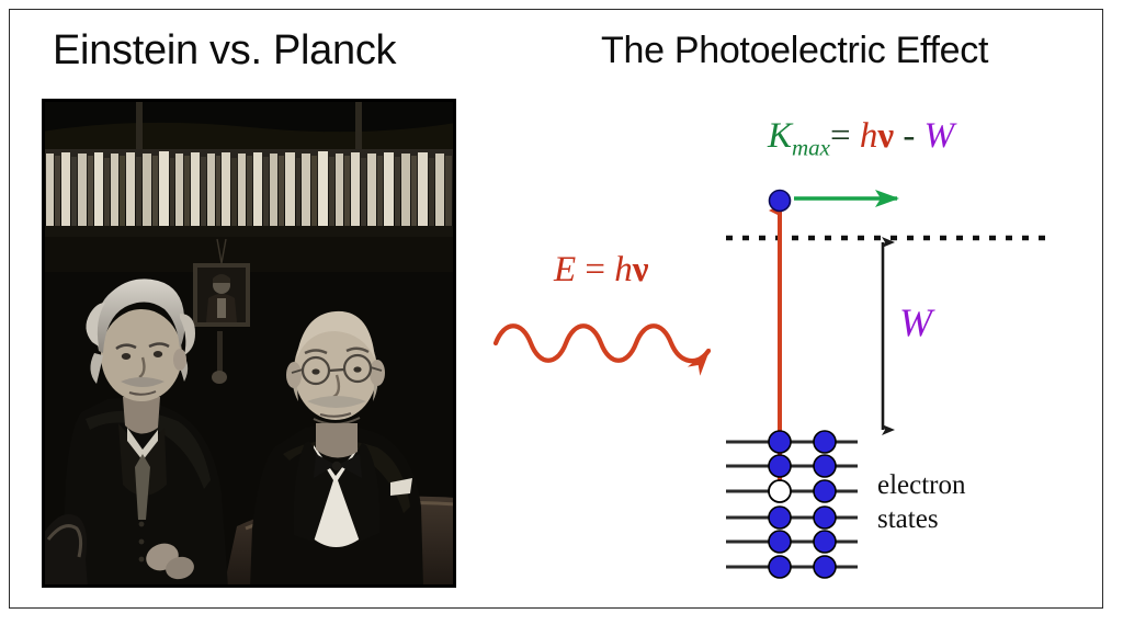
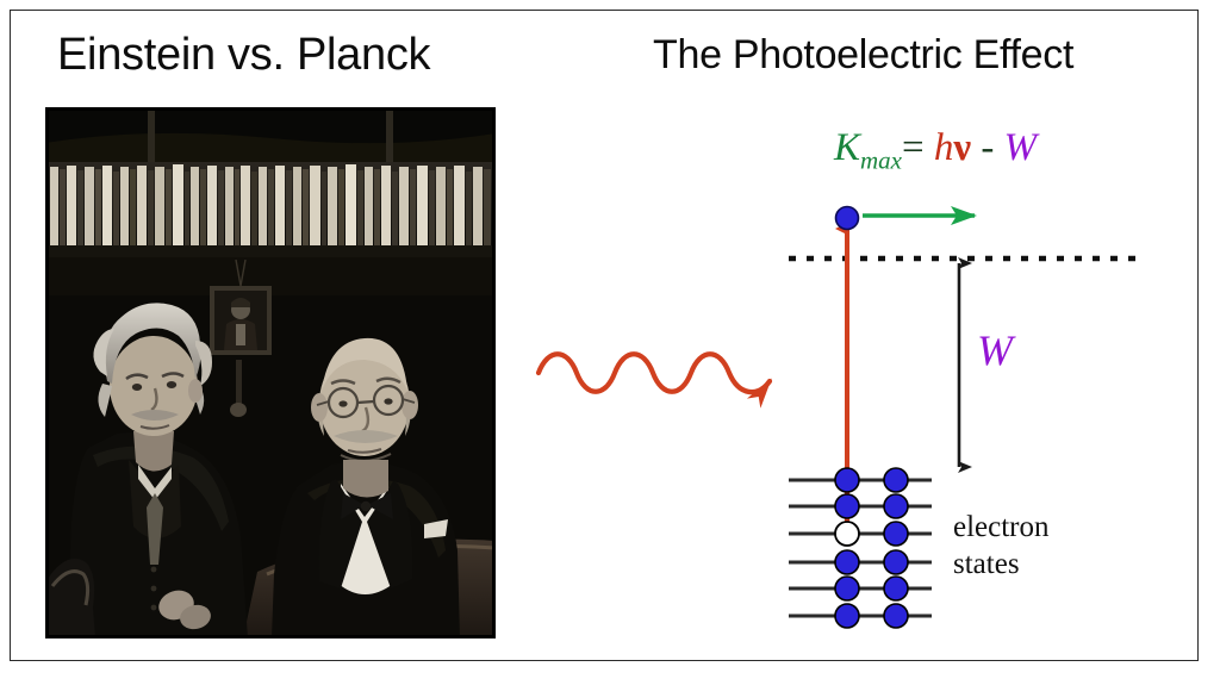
  Einstein vs. Planck
  The Photoelectric Effect
  Kmax= hν - W
- E = hν
  W
  electron
  states
